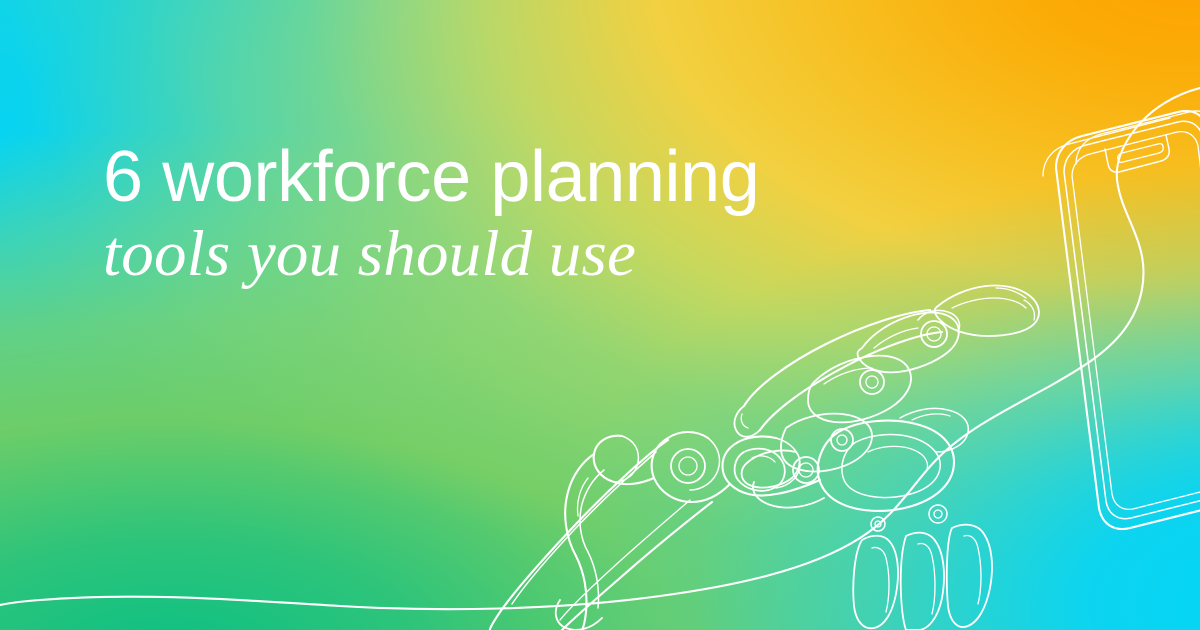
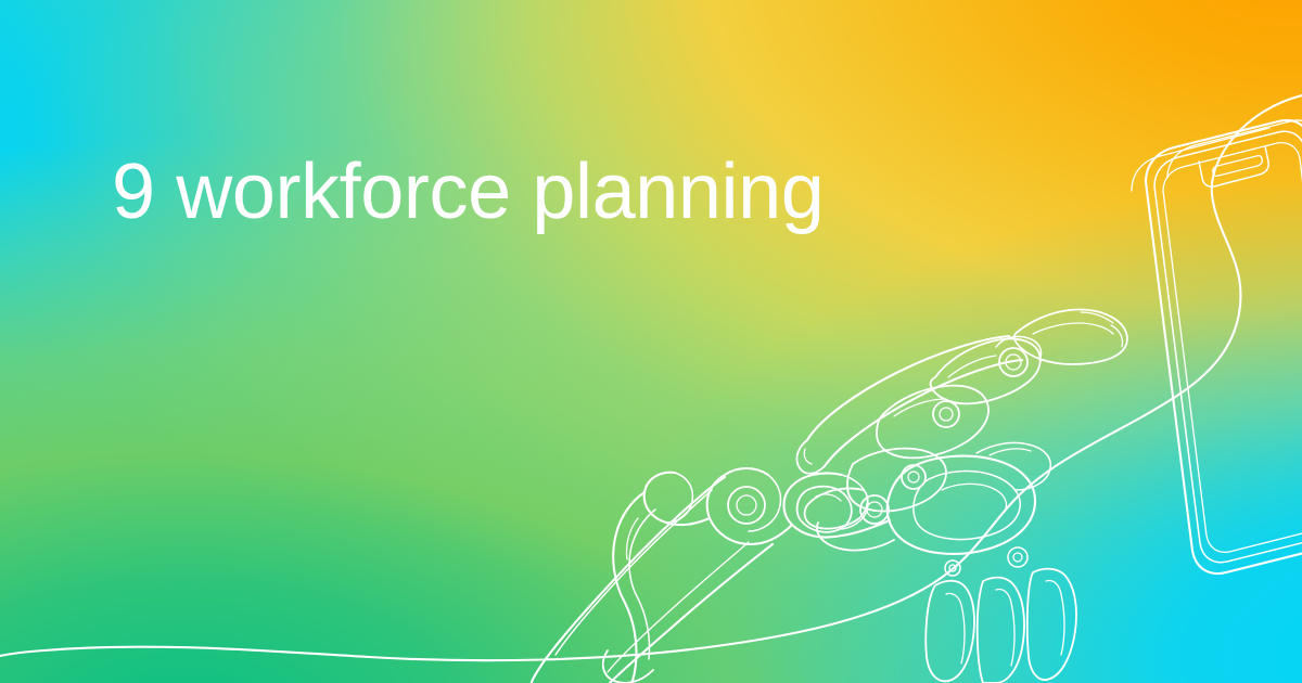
- 6 workforce planning
+ 9 workforce planning
- tools you should use
